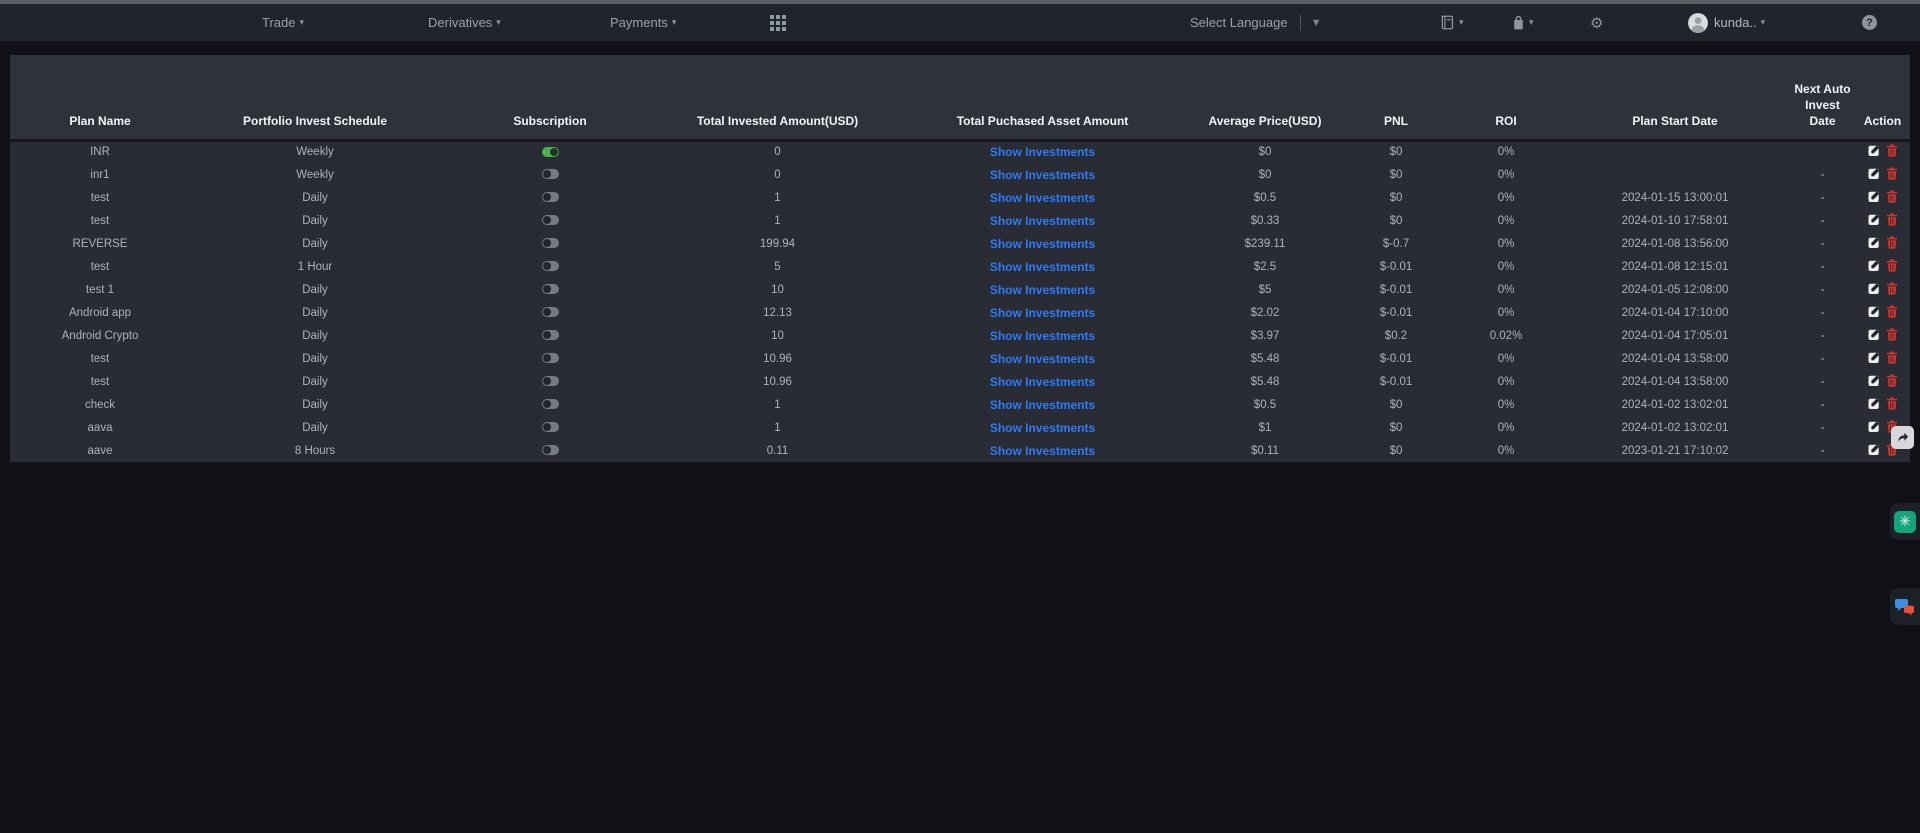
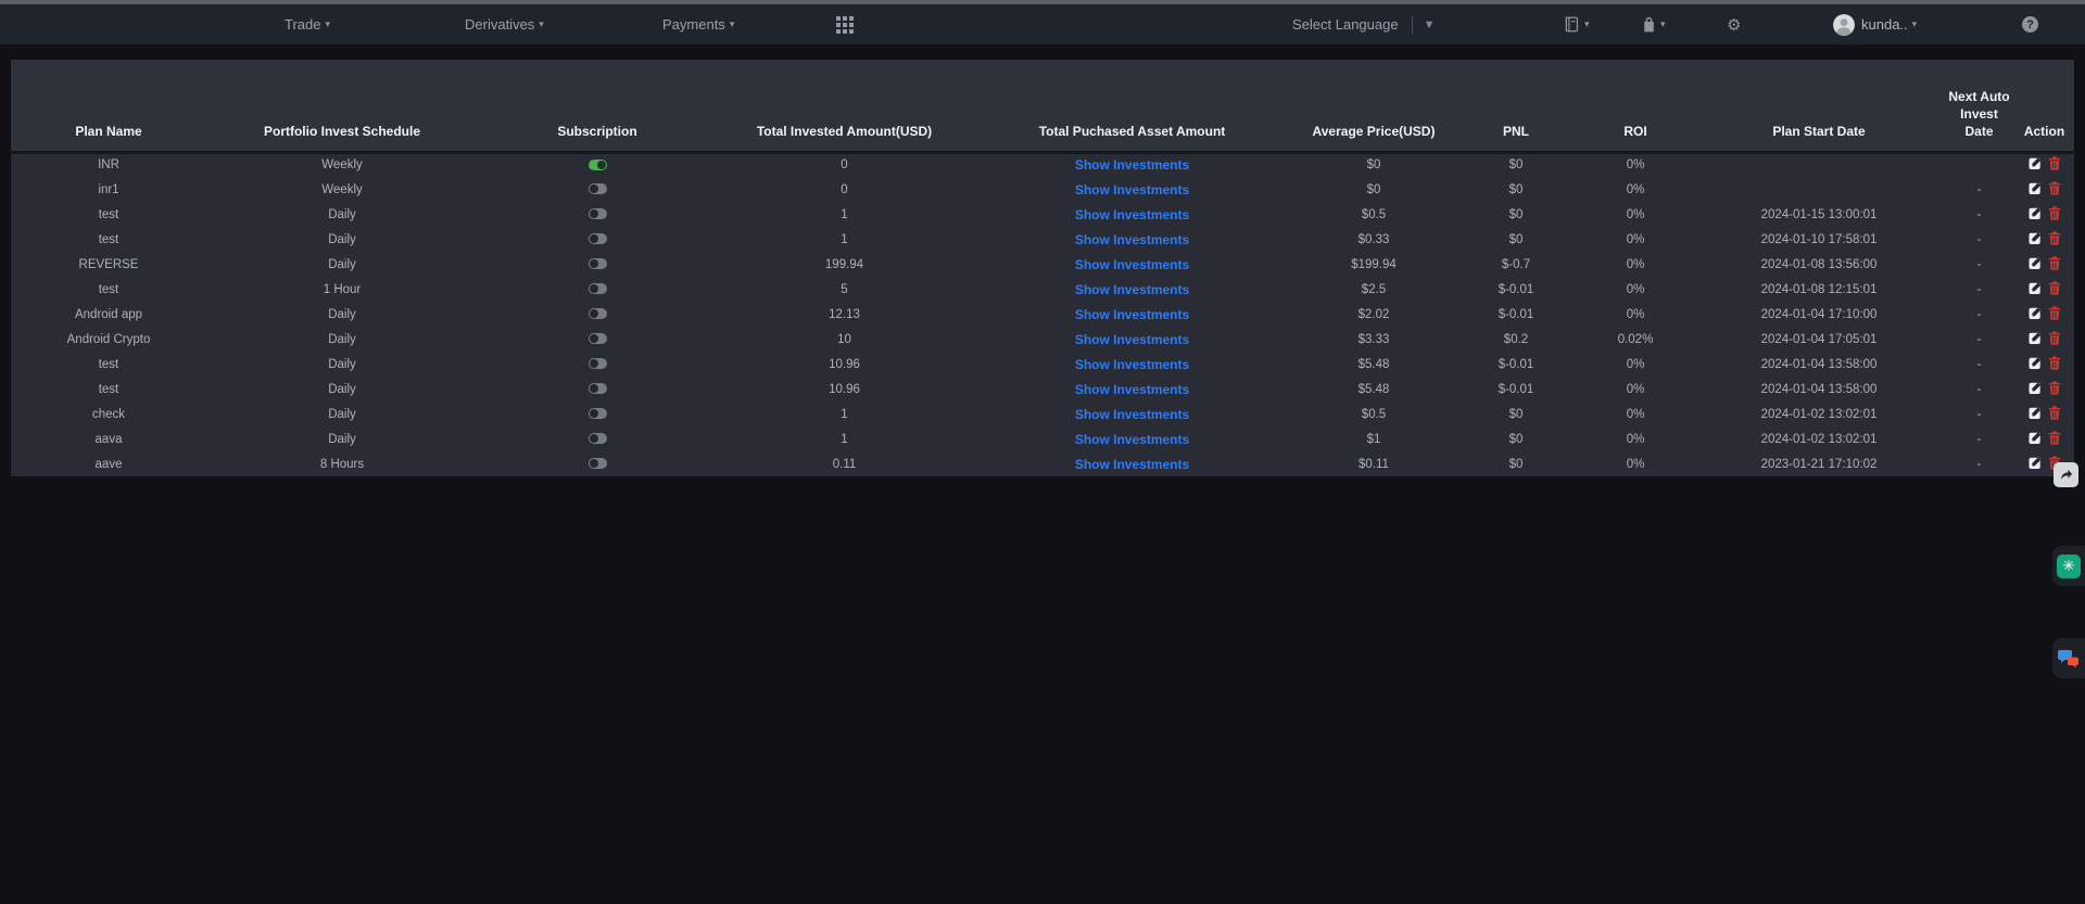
  Trade
  ▾
  Derivatives
  ▾
  Payments
  ▾
  Select Language
  ▼
  ▾
  ▾
  ⚙
  kunda..
  ▾
  ?
  Plan Name	Portfolio Invest Schedule	Subscription	Total Invested Amount(USD)	Total Puchased Asset Amount	Average Price(USD)	PNL	ROI	Plan Start Date	Next Auto Invest Date	Action
  INR	Weekly		0	Show Investments	$0	$0	0%
  inr1	Weekly		0	Show Investments	$0	$0	0%		-
  test	Daily		1	Show Investments	$0.5	$0	0%	2024-01-15 13:00:01	-
  test	Daily		1	Show Investments	$0.33	$0	0%	2024-01-10 17:58:01	-
- REVERSE	Daily		199.94	Show Investments	$239.11	$-0.7	0%	2024-01-08 13:56:00	-
+ REVERSE	Daily		199.94	Show Investments	$199.94	$-0.7	0%	2024-01-08 13:56:00	-
  test	1 Hour		5	Show Investments	$2.5	$-0.01	0%	2024-01-08 12:15:01	-
- test 1	Daily		10	Show Investments	$5	$-0.01	0%	2024-01-05 12:08:00	-
  Android app	Daily		12.13	Show Investments	$2.02	$-0.01	0%	2024-01-04 17:10:00	-
- Android Crypto	Daily		10	Show Investments	$3.97	$0.2	0.02%	2024-01-04 17:05:01	-
+ Android Crypto	Daily		10	Show Investments	$3.33	$0.2	0.02%	2024-01-04 17:05:01	-
  test	Daily		10.96	Show Investments	$5.48	$-0.01	0%	2024-01-04 13:58:00	-
  test	Daily		10.96	Show Investments	$5.48	$-0.01	0%	2024-01-04 13:58:00	-
  check	Daily		1	Show Investments	$0.5	$0	0%	2024-01-02 13:02:01	-
  aava	Daily		1	Show Investments	$1	$0	0%	2024-01-02 13:02:01	-
  aave	8 Hours		0.11	Show Investments	$0.11	$0	0%	2023-01-21 17:10:02	-
  ✳
